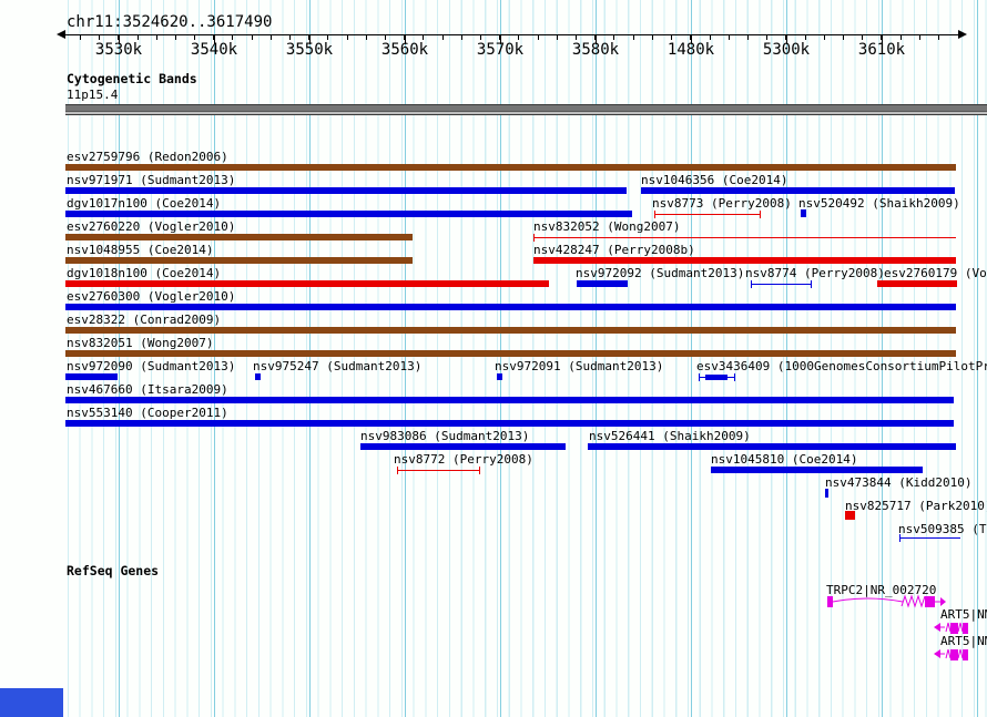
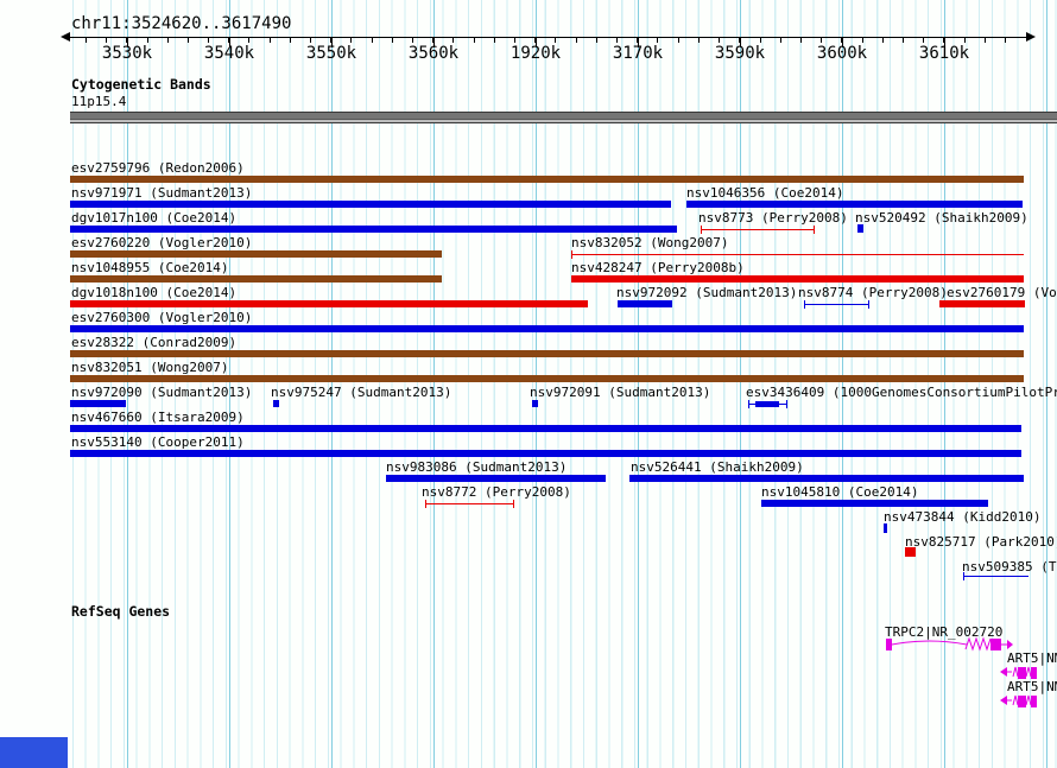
  chr11:3524620..3617490
  Cytogenetic Bands
  11p15.4
  RefSeq Genes
  3530k
  3540k
  3550k
  3560k
- 3570k
+ 1920k
- 3580k
+ 3170k
- 1480k
+ 3590k
- 5300k
+ 3600k
  3610k
  esv2759796 (Redon2006)
  nsv971971 (Sudmant2013)
  nsv1046356 (Coe2014)
  dgv1017n100 (Coe2014)
  nsv8773 (Perry2008)
  nsv520492 (Shaikh2009)
  esv2760220 (Vogler2010)
  nsv832052 (Wong2007)
  nsv1048955 (Coe2014)
  nsv428247 (Perry2008b)
  dgv1018n100 (Coe2014)
  nsv972092 (Sudmant2013)
  nsv8774 (Perry2008)
  esv2760179 (Vo
  esv2760300 (Vogler2010)
  esv28322 (Conrad2009)
  nsv832051 (Wong2007)
  nsv972090 (Sudmant2013)
  nsv975247 (Sudmant2013)
  nsv972091 (Sudmant2013)
  esv3436409 (1000GenomesConsortiumPilotP
  nsv467660 (Itsara2009)
  nsv553140 (Cooper2011)
  nsv983086 (Sudmant2013)
  nsv526441 (Shaikh2009)
  nsv8772 (Perry2008)
  nsv1045810 (Coe2014)
  nsv473844 (Kidd2010)
  nsv825717 (Park2010
  nsv509385 (T
  TRPC2|NR_002720
  ART5|N
  ART5|N
